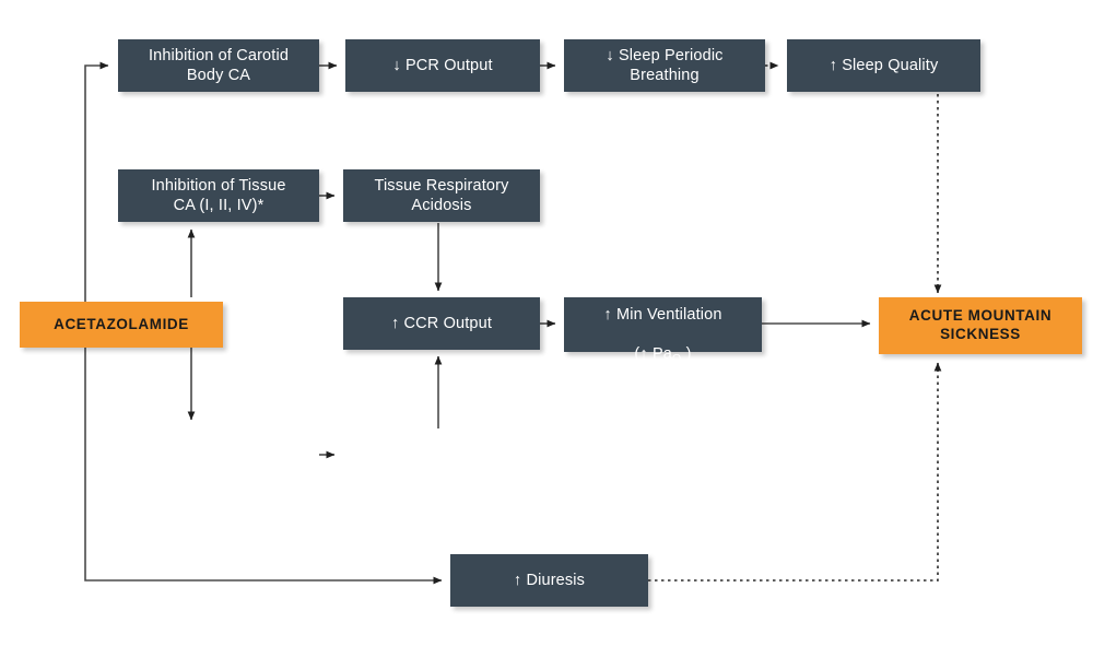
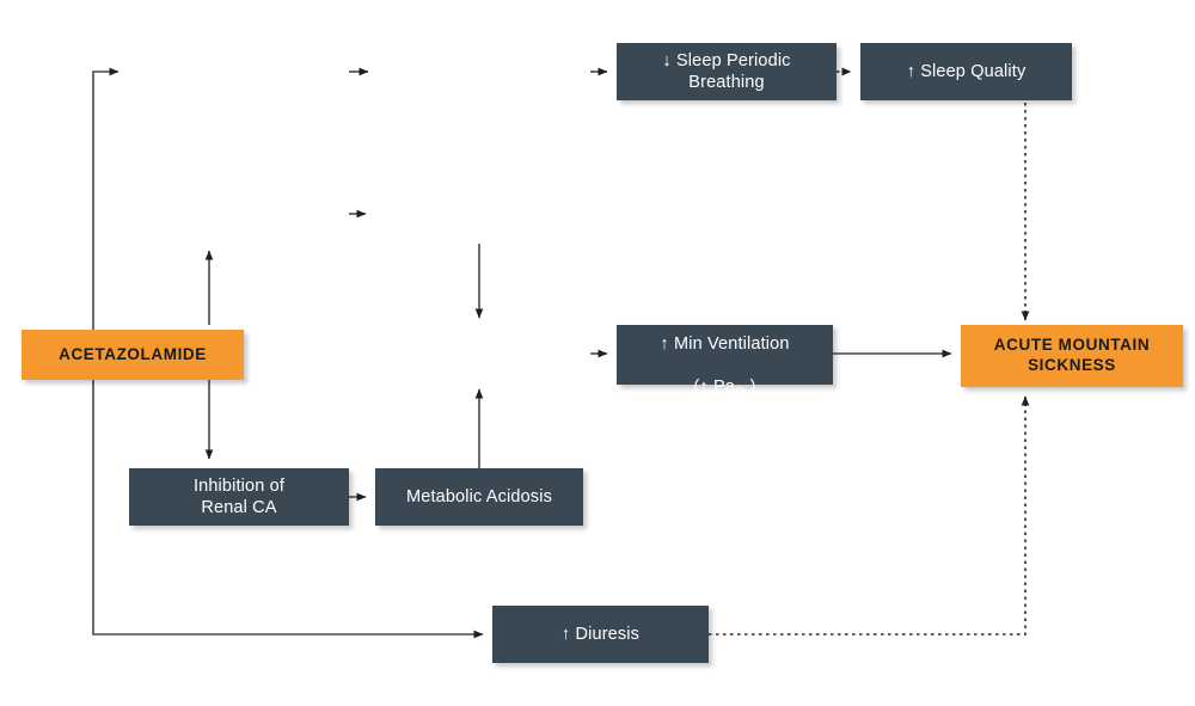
- Inhibition of Carotid
- Body CA
- ↓ PCR Output
  ↓ Sleep Periodic Breathing
  ↑ Sleep Quality
- Inhibition of Tissue
- CA (I, II, IV)*
- Tissue Respiratory Acidosis
  ACETAZOLAMIDE
- ↑ CCR Output
  ↑ Min Ventilation
  (↑ PaO )
  ACUTE MOUNTAIN
  SICKNESS
+ Inhibition of
+ Renal CA
+ Metabolic Acidosis
  ↑ Diuresis
